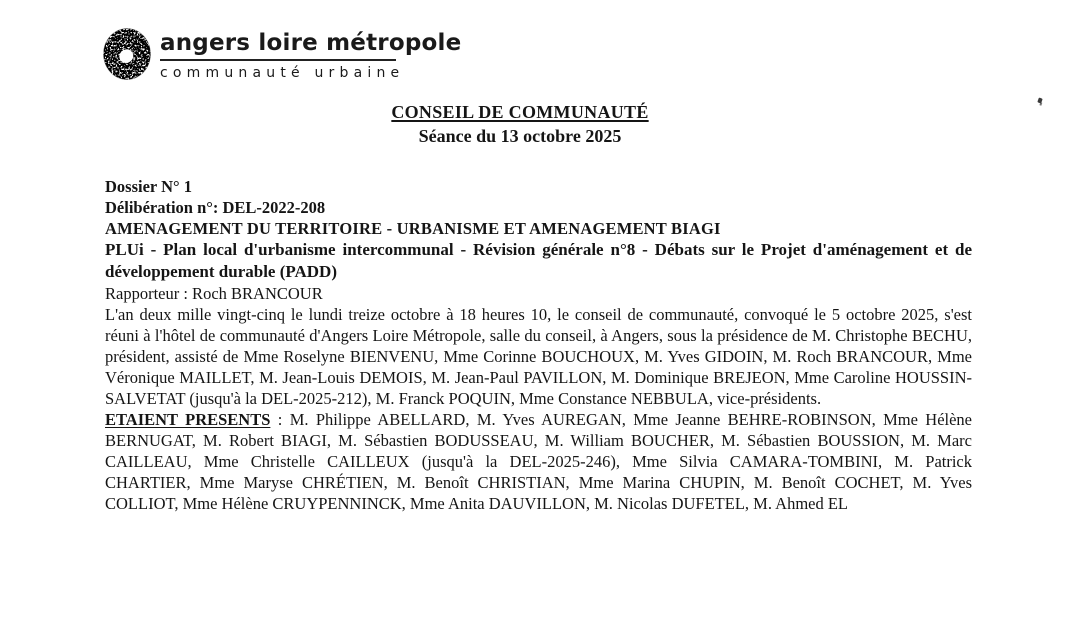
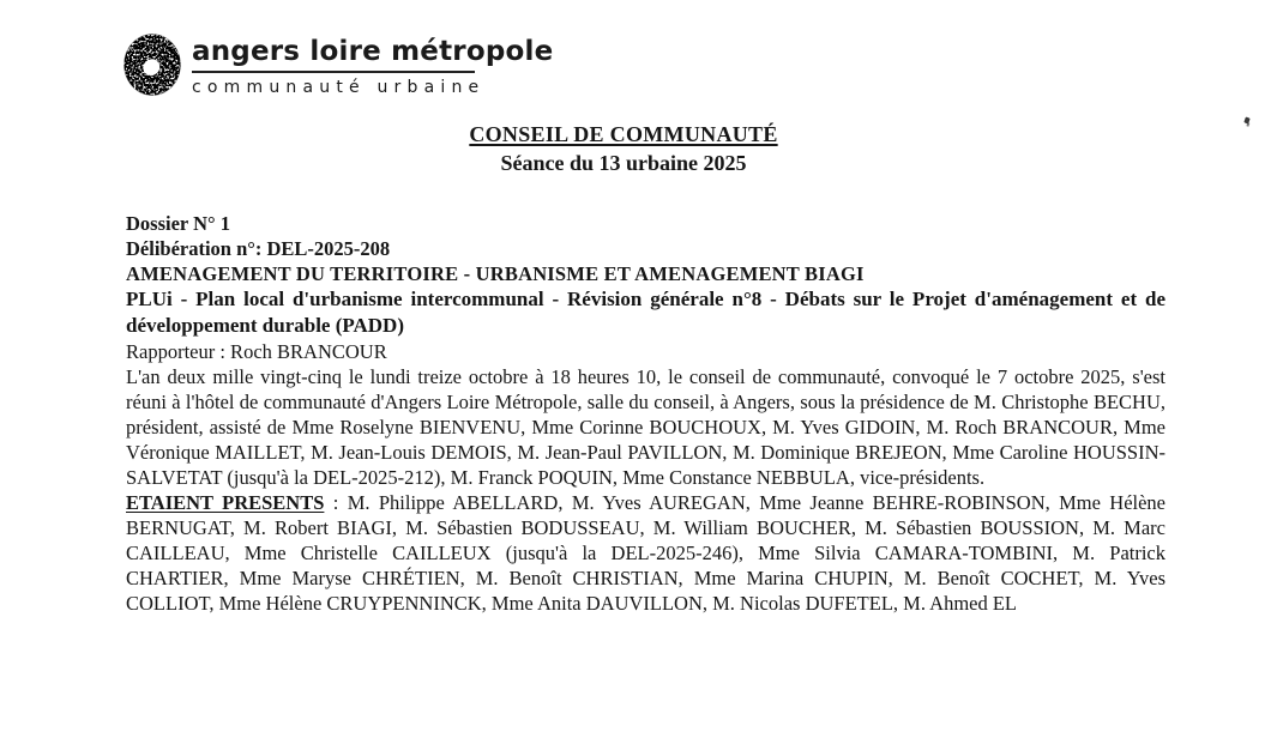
  angers loire métropole
  communauté urbaine
  CONSEIL DE COMMUNAUTÉ
- Séance du 13 octobre 2025
+ Séance du 13 urbaine 2025
  Dossier N° 1
- Délibération n°: DEL-2022-208
+ Délibération n°: DEL-2025-208
  AMENAGEMENT DU TERRITOIRE - URBANISME ET AMENAGEMENT BIAGI
  PLUi - Plan local d'urbanisme intercommunal - Révision générale n°8 - Débats sur le Projet d'aménagement et de développement durable (PADD)
  Rapporteur : Roch BRANCOUR
- L'an deux mille vingt-cinq le lundi treize octobre à 18 heures 10, le conseil de communauté, convoqué le 5 octobre 2025, s'est réuni à l'hôtel de communauté d'Angers Loire Métropole, salle du conseil, à Angers, sous la présidence de M. Christophe BECHU, président, assisté de Mme Roselyne BIENVENU, Mme Corinne BOUCHOUX, M. Yves GIDOIN, M. Roch BRANCOUR, Mme Véronique MAILLET, M. Jean-Louis DEMOIS, M. Jean-Paul PAVILLON, M. Dominique BREJEON, Mme Caroline HOUSSIN-SALVETAT (jusqu'à la DEL-2025-212), M. Franck POQUIN, Mme Constance NEBBULA, vice-présidents.
+ L'an deux mille vingt-cinq le lundi treize octobre à 18 heures 10, le conseil de communauté, convoqué le 7 octobre 2025, s'est réuni à l'hôtel de communauté d'Angers Loire Métropole, salle du conseil, à Angers, sous la présidence de M. Christophe BECHU, président, assisté de Mme Roselyne BIENVENU, Mme Corinne BOUCHOUX, M. Yves GIDOIN, M. Roch BRANCOUR, Mme Véronique MAILLET, M. Jean-Louis DEMOIS, M. Jean-Paul PAVILLON, M. Dominique BREJEON, Mme Caroline HOUSSIN-SALVETAT (jusqu'à la DEL-2025-212), M. Franck POQUIN, Mme Constance NEBBULA, vice-présidents.
  ETAIENT PRESENTS : M. Philippe ABELLARD, M. Yves AUREGAN, Mme Jeanne BEHRE-ROBINSON, Mme Hélène BERNUGAT, M. Robert BIAGI, M. Sébastien BODUSSEAU, M. William BOUCHER, M. Sébastien BOUSSION, M. Marc CAILLEAU, Mme Christelle CAILLEUX (jusqu'à la DEL-2025-246), Mme Silvia CAMARA-TOMBINI, M. Patrick CHARTIER, Mme Maryse CHRÉTIEN, M. Benoît CHRISTIAN, Mme Marina CHUPIN, M. Benoît COCHET, M. Yves COLLIOT, Mme Hélène CRUYPENNINCK, Mme Anita DAUVILLON, M. Nicolas DUFETEL, M. Ahmed EL
